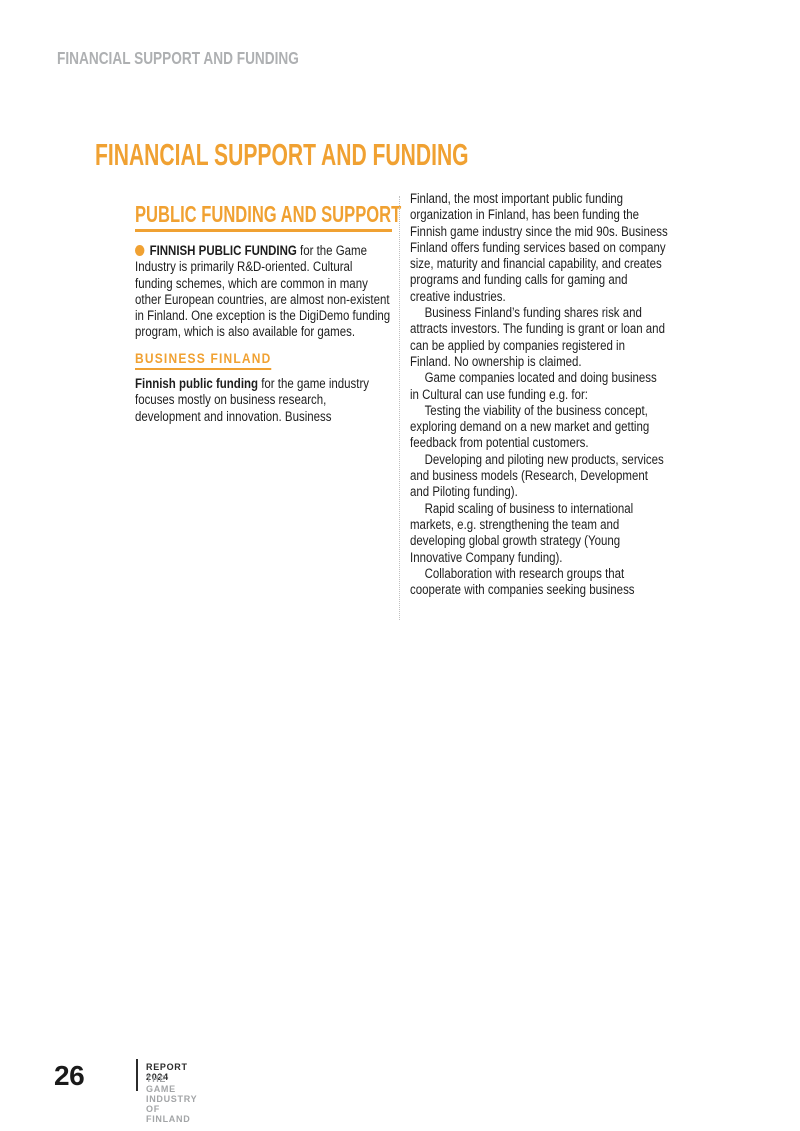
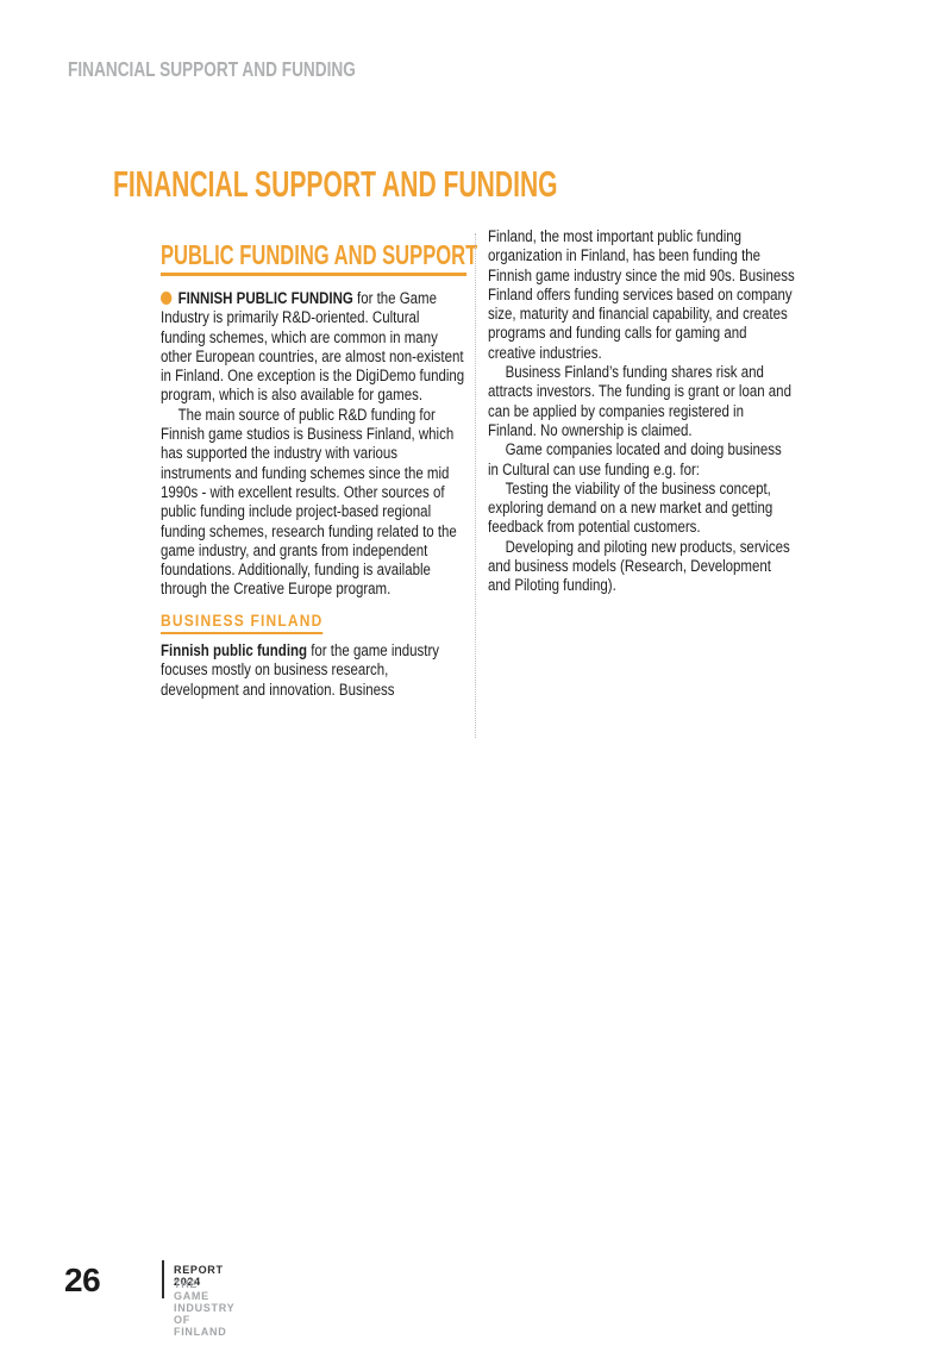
  FINANCIAL SUPPORT AND FUNDING
  FINANCIAL SUPPORT AND FUNDING
  PUBLIC FUNDING AND SUPPORT
  FINNISH PUBLIC FUNDING for the Game Industry is primarily R&D-oriented. Cultural funding schemes, which are common in many other European countries, are almost non-existent in Finland. One exception is the DigiDemo funding program, which is also available for games.
+ The main source of public R&D funding for Finnish game studios is Business Finland, which has supported the industry with various instruments and funding schemes since the mid 1990s - with excellent results. Other sources of public funding include project-based regional funding schemes, research funding related to the game industry, and grants from independent foundations. Additionally, funding is available through the Creative Europe program.
  BUSINESS FINLAND
  Finnish public funding for the game industry focuses mostly on business research, development and innovation. Business
  Finland, the most important public funding organization in Finland, has been funding the Finnish game industry since the mid 90s. Business Finland offers funding services based on company size, maturity and financial capability, and creates programs and funding calls for gaming and creative industries.
  Business Finland’s funding shares risk and attracts investors. The funding is grant or loan and can be applied by companies registered in Finland. No ownership is claimed.
  Game companies located and doing business in Cultural can use funding e.g. for:
  Testing the viability of the business concept, exploring demand on a new market and getting feedback from potential customers.
  Developing and piloting new products, services and business models (Research, Development and Piloting funding).
- Rapid scaling of business to international markets, e.g. strengthening the team and developing global growth strategy (Young Innovative Company funding).
- Collaboration with research groups that cooperate with companies seeking business
  26
  REPORT 2024
  THE GAME INDUSTRY OF FINLAND
